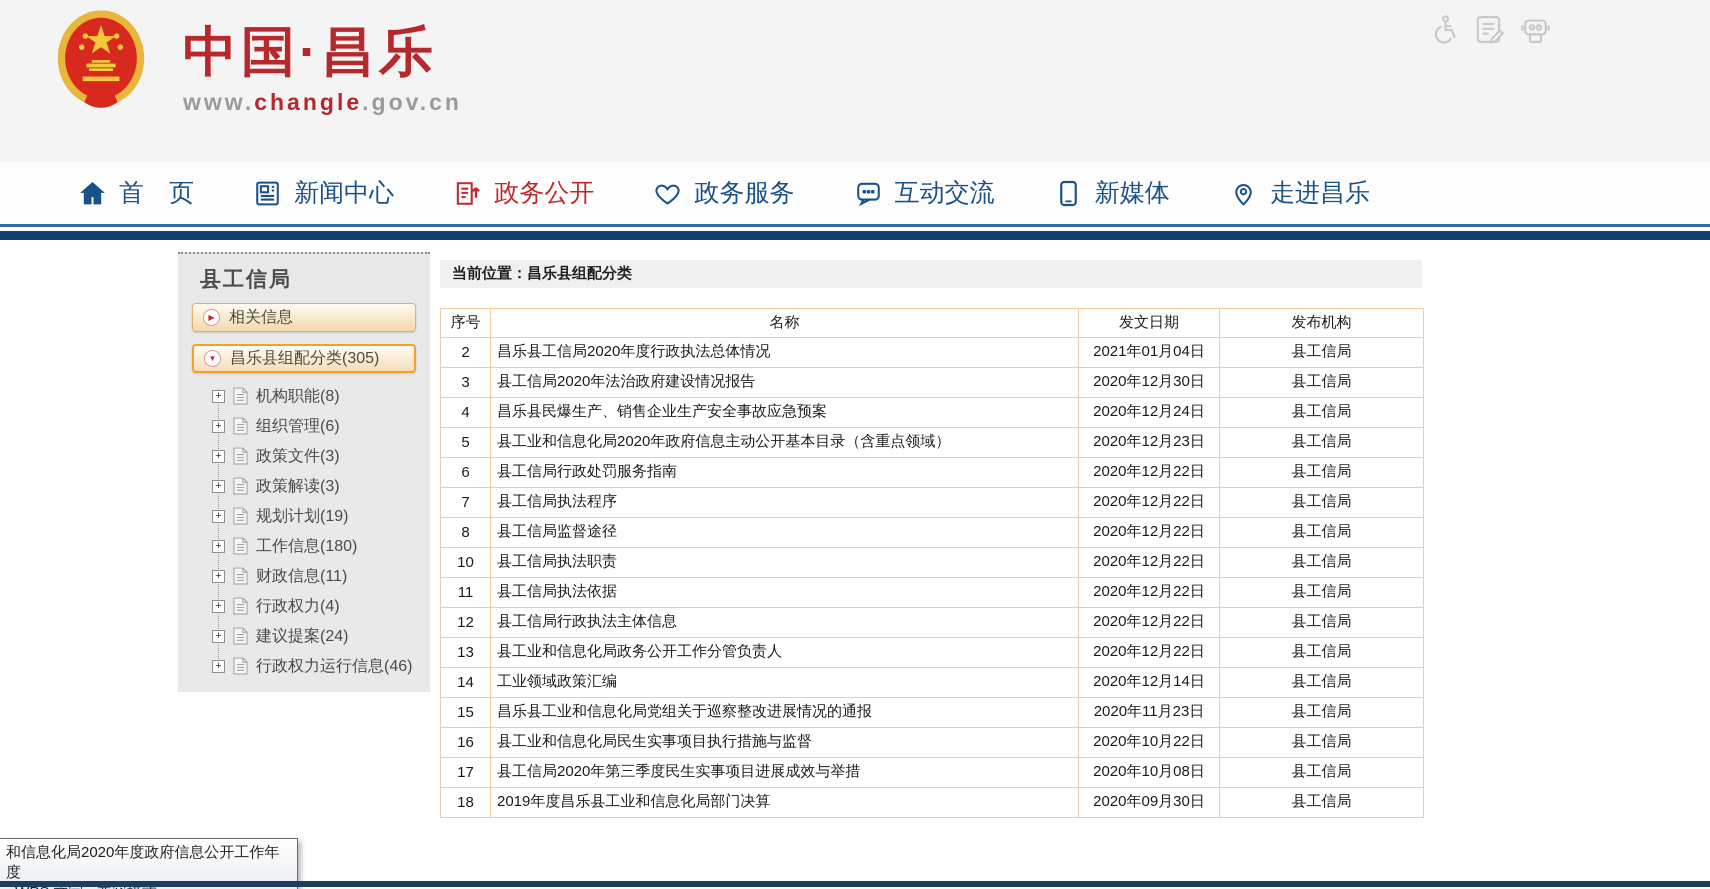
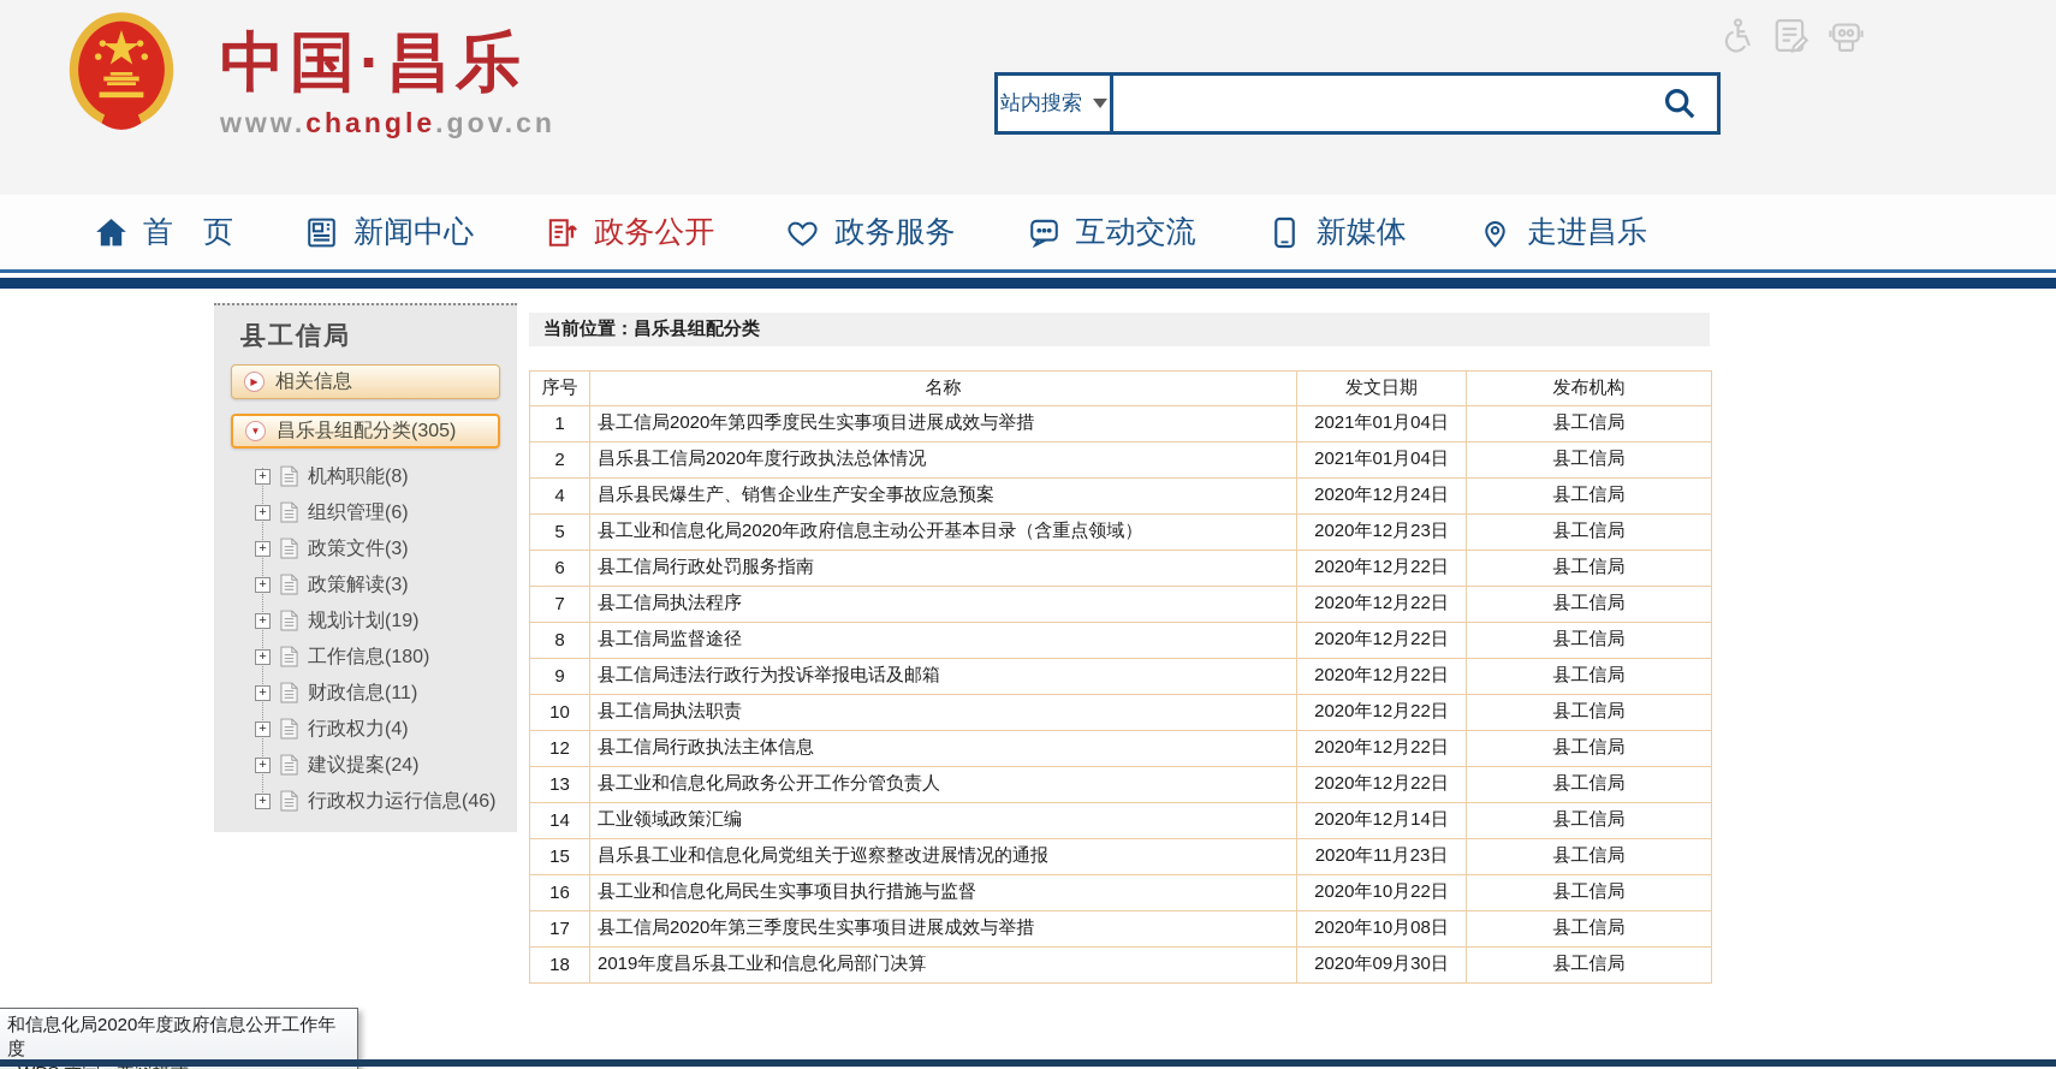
  中国·昌乐
  www.changle.gov.cn
+ 站内搜索
  首 页
  新闻中心
  政务公开
  政务服务
  互动交流
  新媒体
  走进昌乐
  县工信局
  ▶
  相关信息
  ▼
  昌乐县组配分类(305)
  +
  机构职能(8)
  +
  组织管理(6)
  +
  政策文件(3)
  +
  政策解读(3)
  +
  规划计划(19)
  +
  工作信息(180)
  +
  财政信息(11)
  +
  行政权力(4)
  +
  建议提案(24)
  +
  行政权力运行信息(46)
  当前位置：昌乐县组配分类
  序号	名称	发文日期	发布机构
+ 1	县工信局2020年第四季度民生实事项目进展成效与举措	2021年01月04日	县工信局
  2	昌乐县工信局2020年度行政执法总体情况	2021年01月04日	县工信局
- 3	县工信局2020年法治政府建设情况报告	2020年12月30日	县工信局
  4	昌乐县民爆生产、销售企业生产安全事故应急预案	2020年12月24日	县工信局
  5	县工业和信息化局2020年政府信息主动公开基本目录（含重点领域）	2020年12月23日	县工信局
  6	县工信局行政处罚服务指南	2020年12月22日	县工信局
  7	县工信局执法程序	2020年12月22日	县工信局
  8	县工信局监督途径	2020年12月22日	县工信局
+ 9	县工信局违法行政行为投诉举报电话及邮箱	2020年12月22日	县工信局
  10	县工信局执法职责	2020年12月22日	县工信局
- 11	县工信局执法依据	2020年12月22日	县工信局
  12	县工信局行政执法主体信息	2020年12月22日	县工信局
  13	县工业和信息化局政务公开工作分管负责人	2020年12月22日	县工信局
  14	工业领域政策汇编	2020年12月14日	县工信局
  15	昌乐县工业和信息化局党组关于巡察整改进展情况的通报	2020年11月23日	县工信局
  16	县工业和信息化局民生实事项目执行措施与监督	2020年10月22日	县工信局
  17	县工信局2020年第三季度民生实事项目进展成效与举措	2020年10月08日	县工信局
  18	2019年度昌乐县工业和信息化局部门决算	2020年09月30日	县工信局
  和信息化局2020年度政府信息公开工作年度
